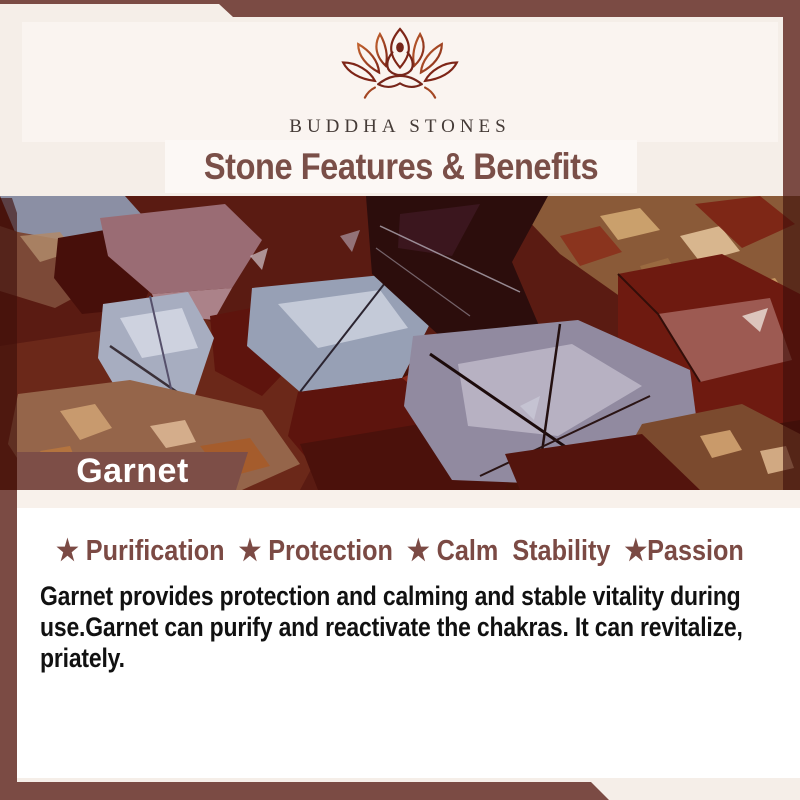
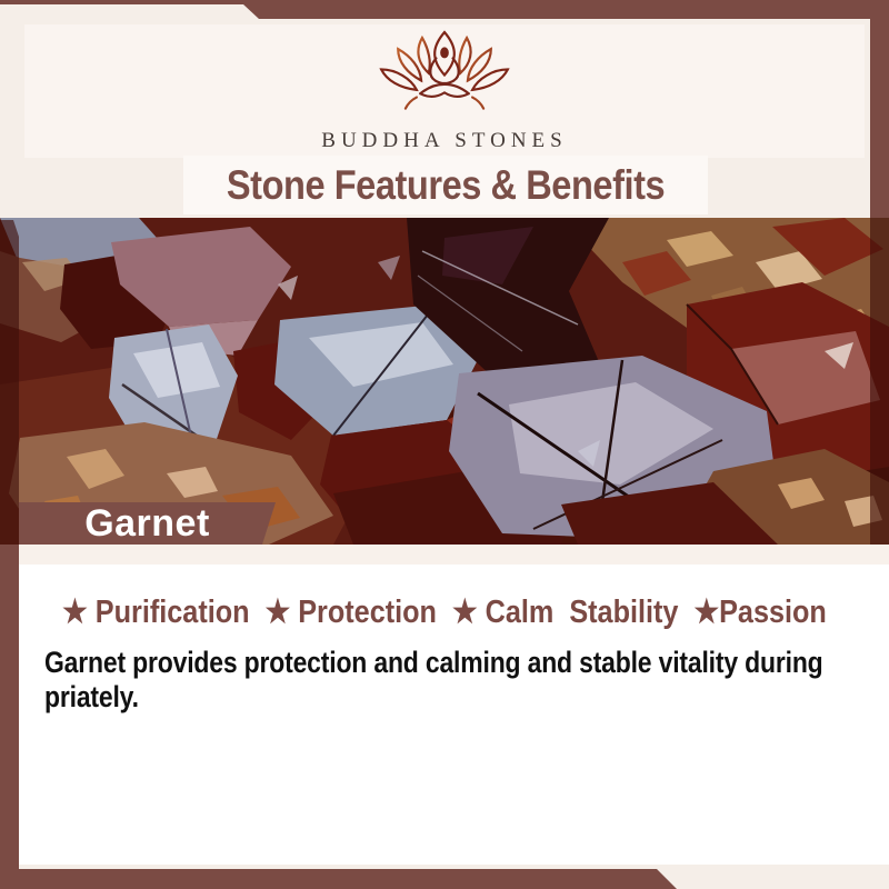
  BUDDHA STONES
  Stone Features & Benefits
  Garnet
  ★ Purification ★ Protection ★ Calm Stability ★Passion
  Garnet provides protection and calming and stable vitality during
- use.Garnet can purify and reactivate the chakras. It can revitalize,
  priately.
